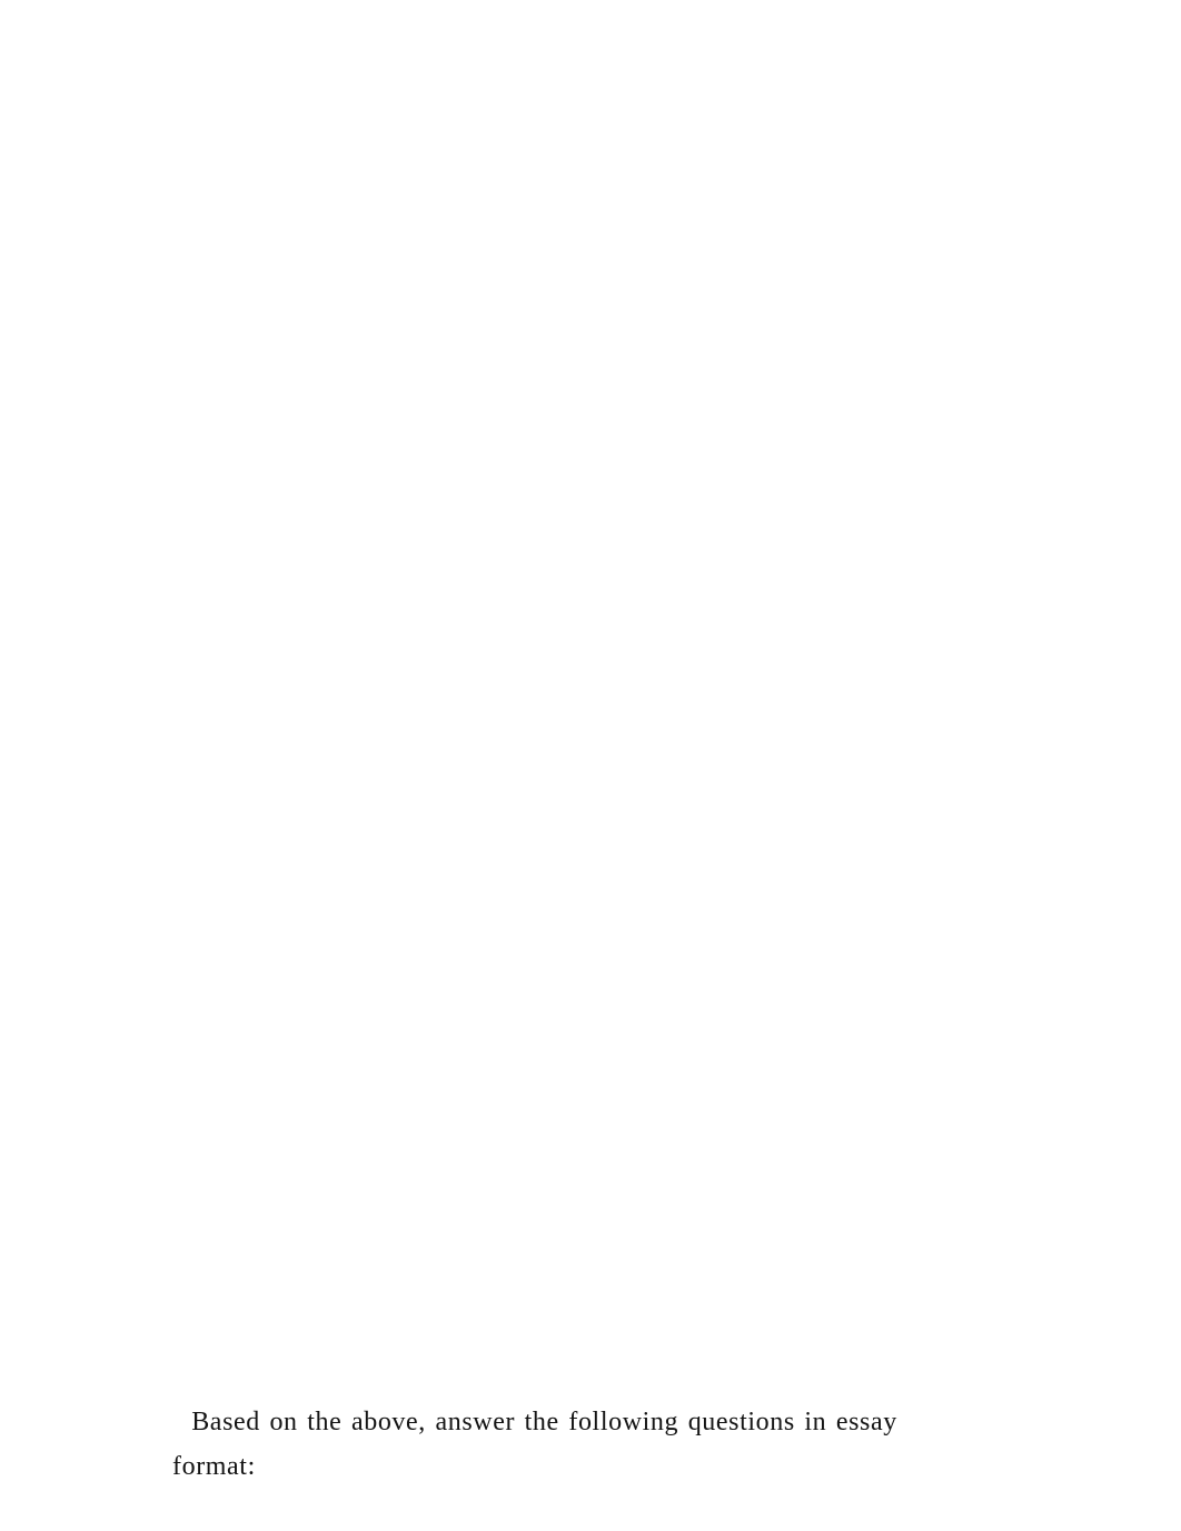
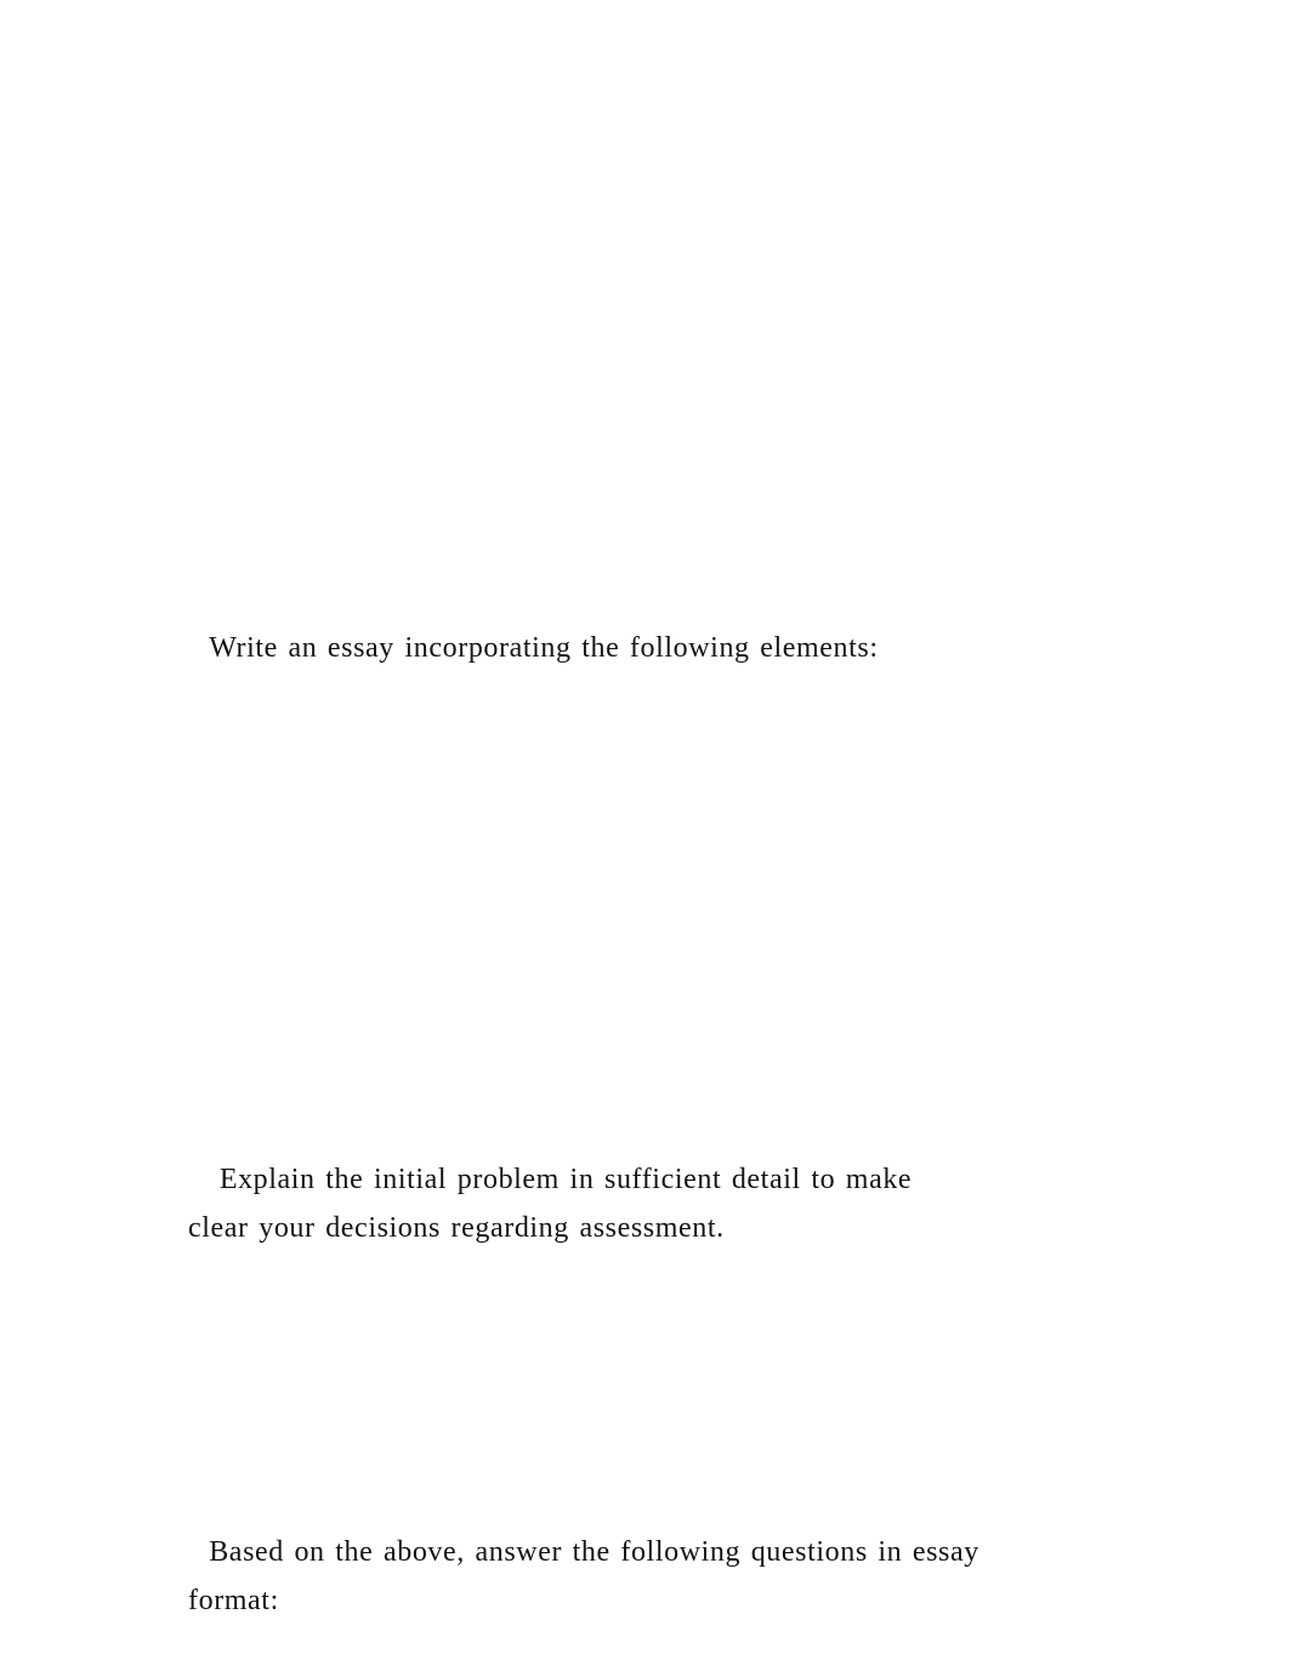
+ Write an essay incorporating the following elements:
+ Explain the initial problem in sufficient detail to make
+ clear your decisions regarding assessment.
  Based on the above, answer the following questions in essay
  format:
